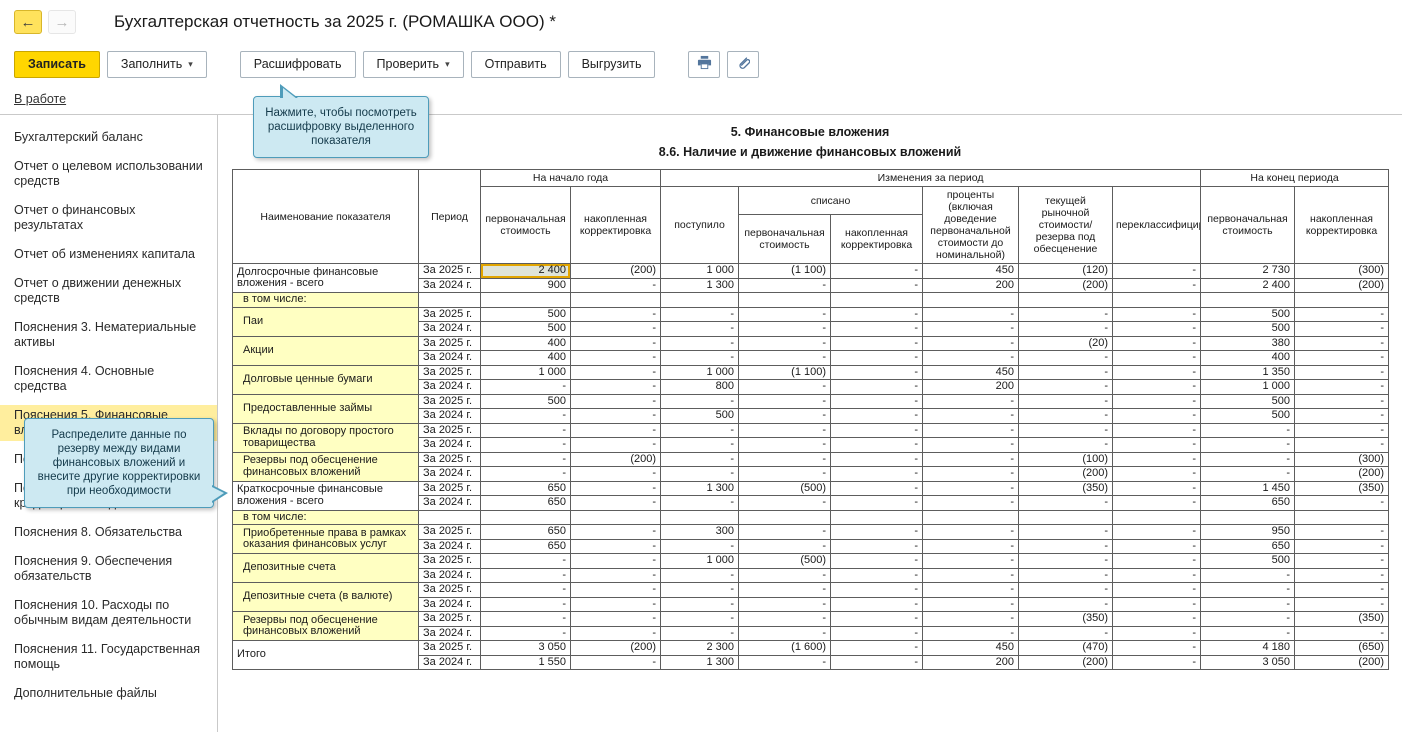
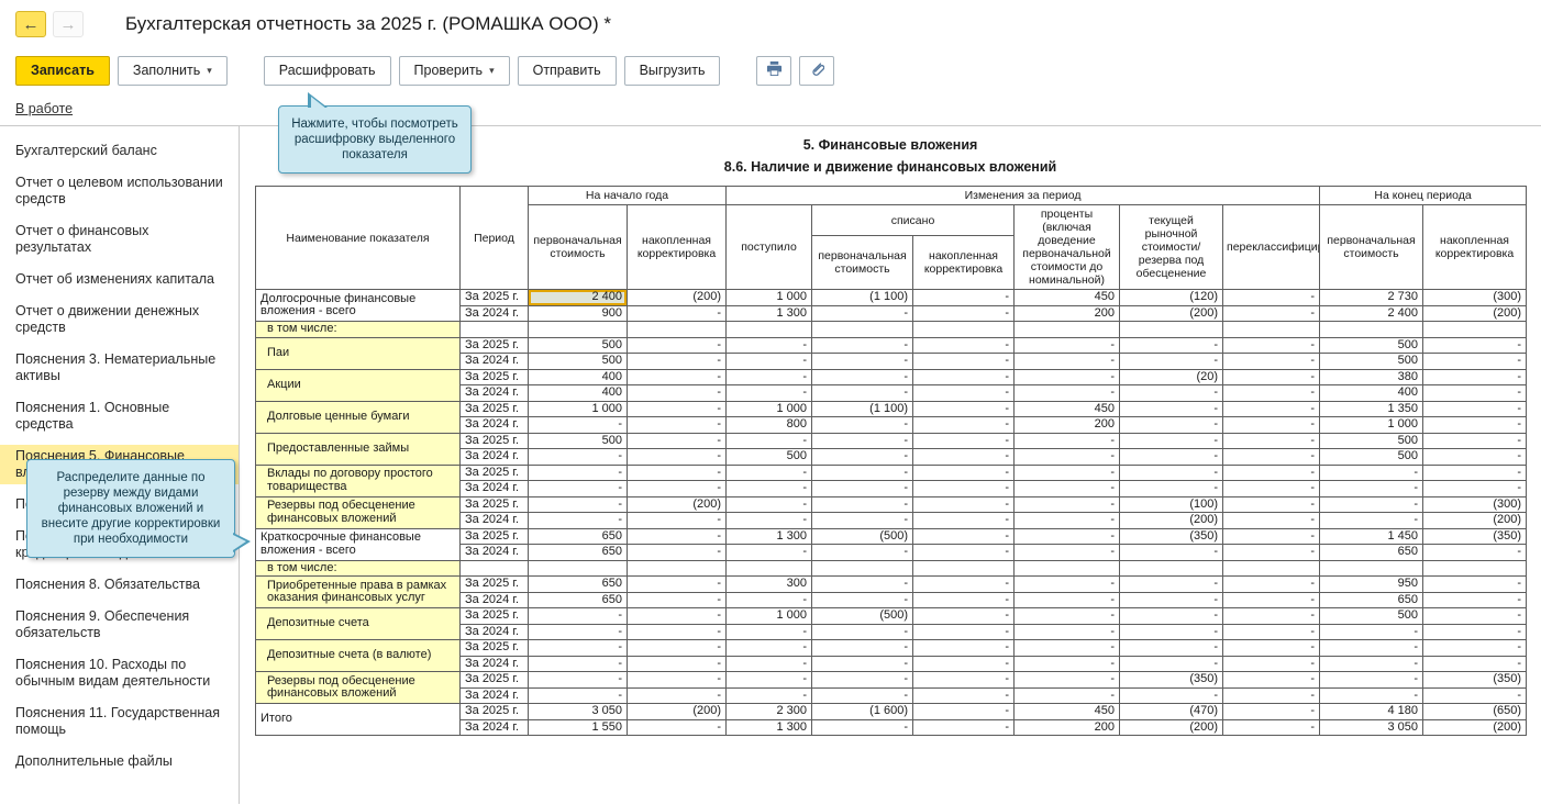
  ←
  →
  Бухгалтерская отчетность за 2025 г. (РОМАШКА ООО) *
  Записать
  Заполнить
  ▾
  Расшифровать
  Проверить
  ▾
  Отправить
  Выгрузить
  В работе
  Бухгалтерский баланс
  Отчет о целевом использовании средств
  Отчет о финансовых результатах
  Отчет об изменениях капитала
  Отчет о движении денежных средств
  Пояснения 3. Нематериальные активы
- Пояснения 4. Основные средства
+ Пояснения 1. Основные средства
  Пояснения 5. Финансовые в
  Пояснения 8. Обязательства
  Пояснения 9. Обеспечения обязательств
  Пояснения 10. Расходы по обычным видам деятельности
  Пояснения 11. Государственная помощь
  Дополнительные файлы
  5. Финансовые вложения
  8.6. Наличие и движение финансовых вложений
  Наименование показателя	Период	На начало года	Изменения за период	На конец периода
  первоначальная стоимость	накопленная корректировка	поступило	списано	проценты (включая доведение первоначальной стоимости до номинальной)	текущей рыночной стоимости/резерва под обесценение	переклассифици	первоначальная стоимость	накопленная корректировка
  первоначальная стоимость	накопленная корректировка
  Долгосрочные финансовые вложения - всего	За 2025 г.	2 400	(200)	1 000	(1 100)	-	450	(120)	-	2 730	(300)
  За 2024 г.	900	-	1 300	-	-	200	(200)	-	2 400	(200)
  в том числе:
  Паи	За 2025 г.	500	-	-	-	-	-	-	-	500	-
  За 2024 г.	500	-	-	-	-	-	-	-	500	-
  Акции	За 2025 г.	400	-	-	-	-	-	(20)	-	380	-
  За 2024 г.	400	-	-	-	-	-	-	-	400	-
  Долговые ценные бумаги	За 2025 г.	1 000	-	1 000	(1 100)	-	450	-	-	1 350	-
  За 2024 г.	-	-	800	-	-	200	-	-	1 000	-
  Предоставленные займы	За 2025 г.	500	-	-	-	-	-	-	-	500	-
  За 2024 г.	-	-	500	-	-	-	-	-	500	-
  Вклады по договору простого товарищества	За 2025 г.	-	-	-	-	-	-	-	-	-	-
  За 2024 г.	-	-	-	-	-	-	-	-	-	-
  Резервы под обесценение финансовых вложений	За 2025 г.	-	(200)	-	-	-	-	(100)	-	-	(300)
  За 2024 г.	-	-	-	-	-	-	(200)	-	-	(200)
  Краткосрочные финансовые вложения - всего	За 2025 г.	650	-	1 300	(500)	-	-	(350)	-	1 450	(350)
  За 2024 г.	650	-	-	-	-	-	-	-	650	-
  в том числе:
  Приобретенные права в рамках оказания финансовых услуг	За 2025 г.	650	-	300	-	-	-	-	-	950	-
  За 2024 г.	650	-	-	-	-	-	-	-	650	-
  Депозитные счета	За 2025 г.	-	-	1 000	(500)	-	-	-	-	500	-
  За 2024 г.	-	-	-	-	-	-	-	-	-	-
  Депозитные счета (в валюте)	За 2025 г.	-	-	-	-	-	-	-	-	-	-
  За 2024 г.	-	-	-	-	-	-	-	-	-	-
  Резервы под обесценение финансовых вложений	За 2025 г.	-	-	-	-	-	-	(350)	-	-	(350)
  За 2024 г.	-	-	-	-	-	-	-	-	-	-
  Итого	За 2025 г.	3 050	(200)	2 300	(1 600)	-	450	(470)	-	4 180	(650)
  За 2024 г.	1 550	-	1 300	-	-	200	(200)	-	3 050	(200)
  Нажмите, чтобы посмотреть расшифровку выделенного показателя
  Распределите данные по резерву между видами финансовых вложений и внесите другие корректировки при необходимости
